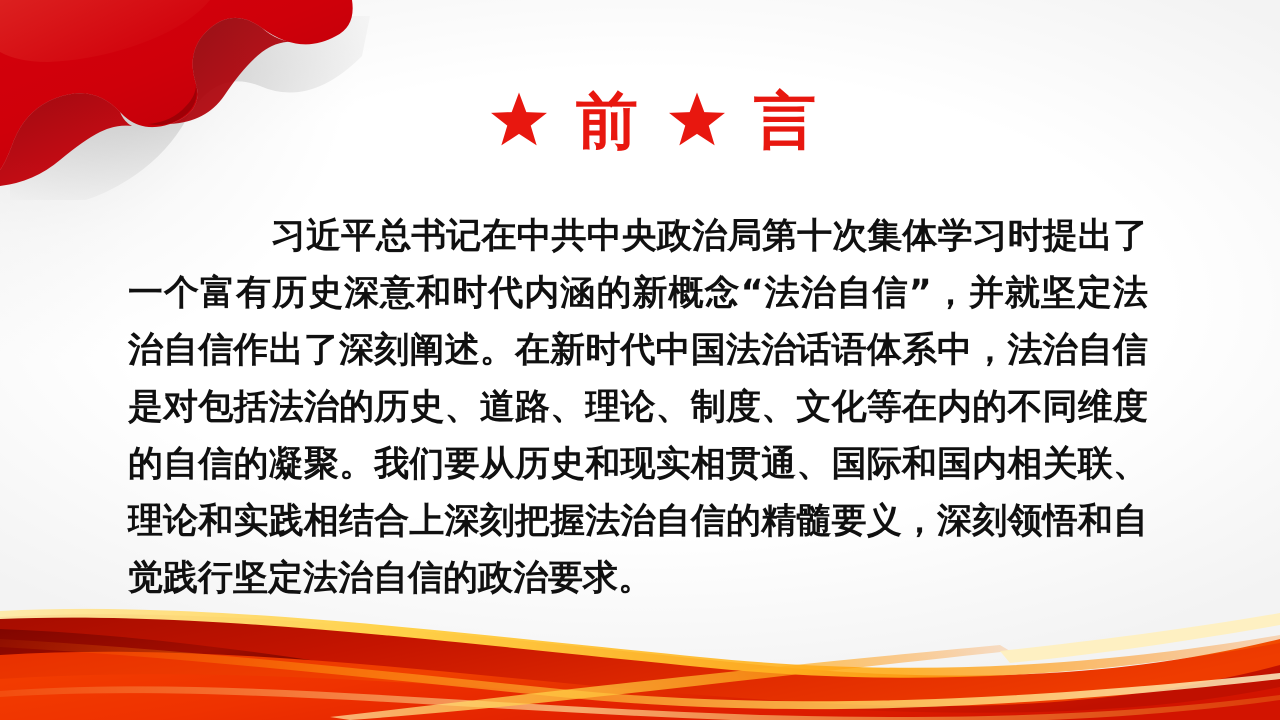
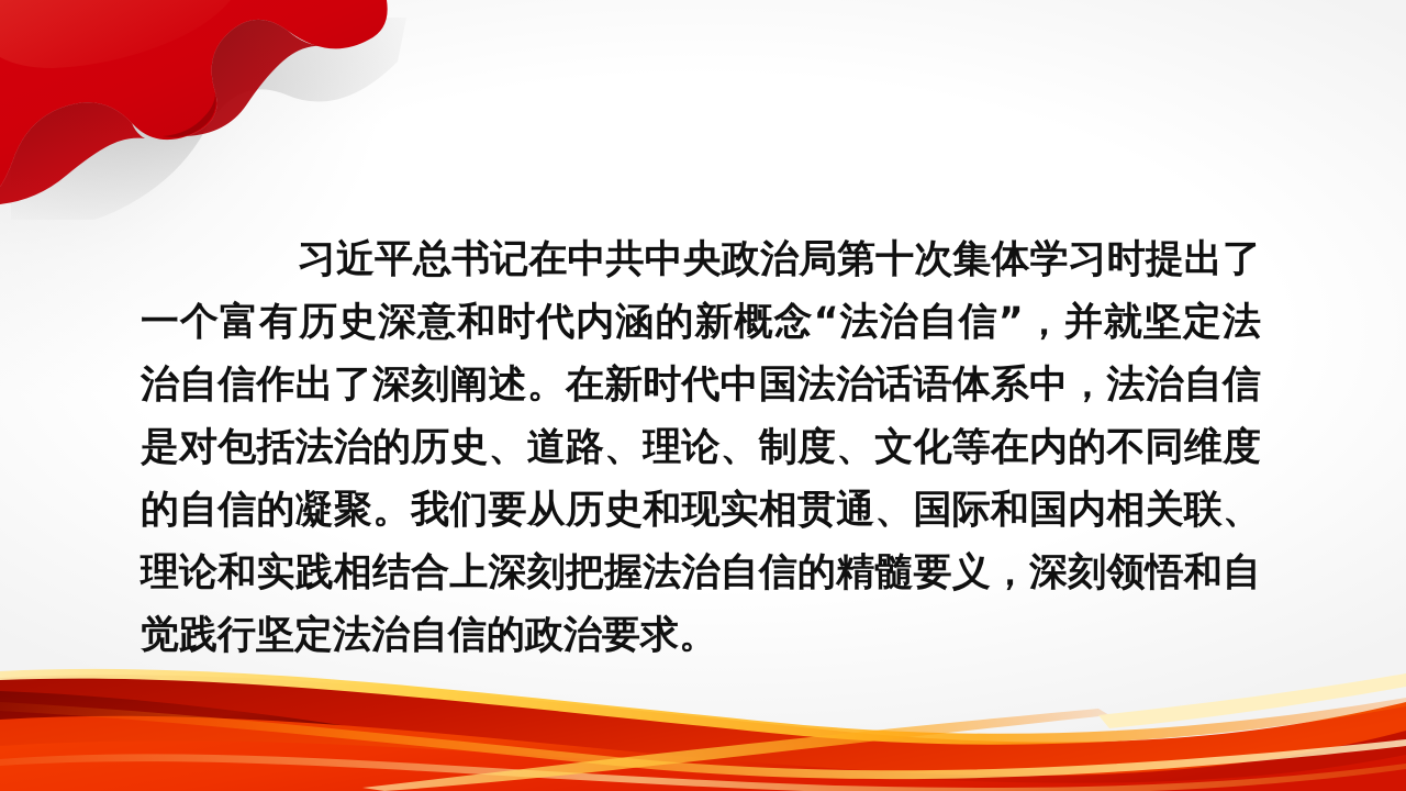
- 前 言
  习近平总书记在中共中央政治局第十次集体学习时提出了一个富有历史深意和时代内涵的新概念“法治自信”，并就坚定法治自信作出了深刻阐述。在新时代中国法治话语体系中，法治自信是对包括法治的历史、道路、理论、制度、文化等在内的不同维度的自信的凝聚。我们要从历史和现实相贯通、国际和国内相关联、理论和实践相结合上深刻把握法治自信的精髓要义，深刻领悟和自觉践行坚定法治自信的政治要求。
